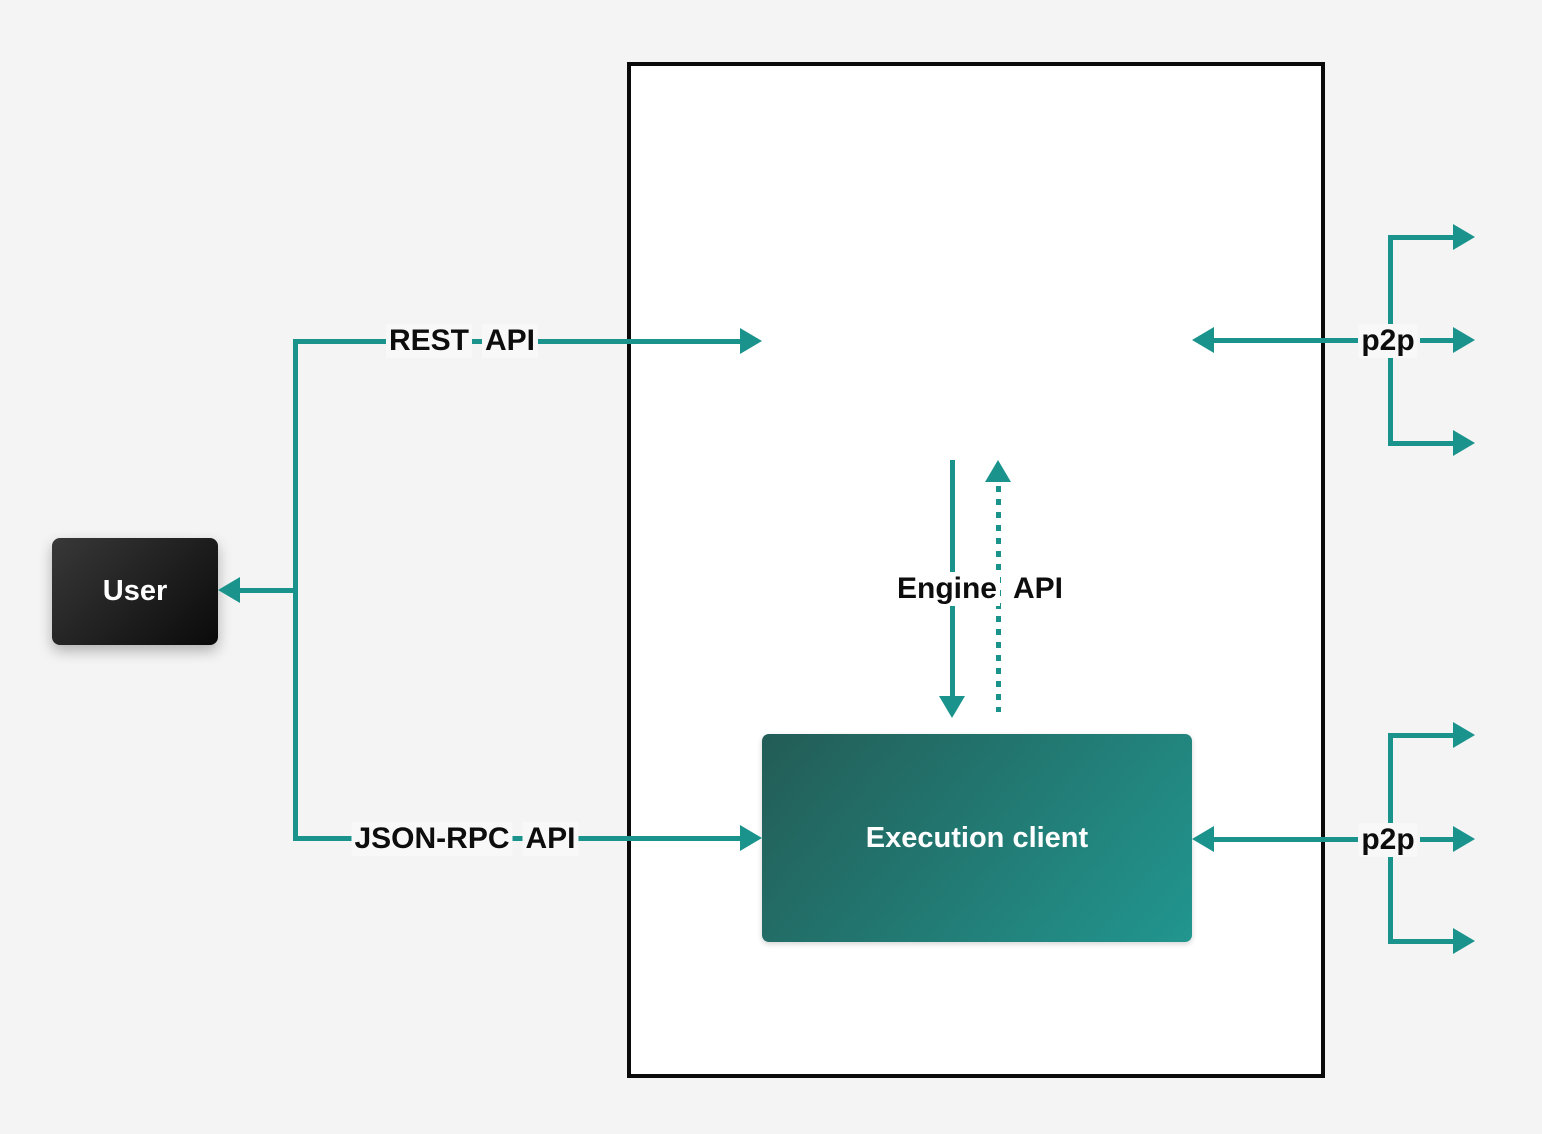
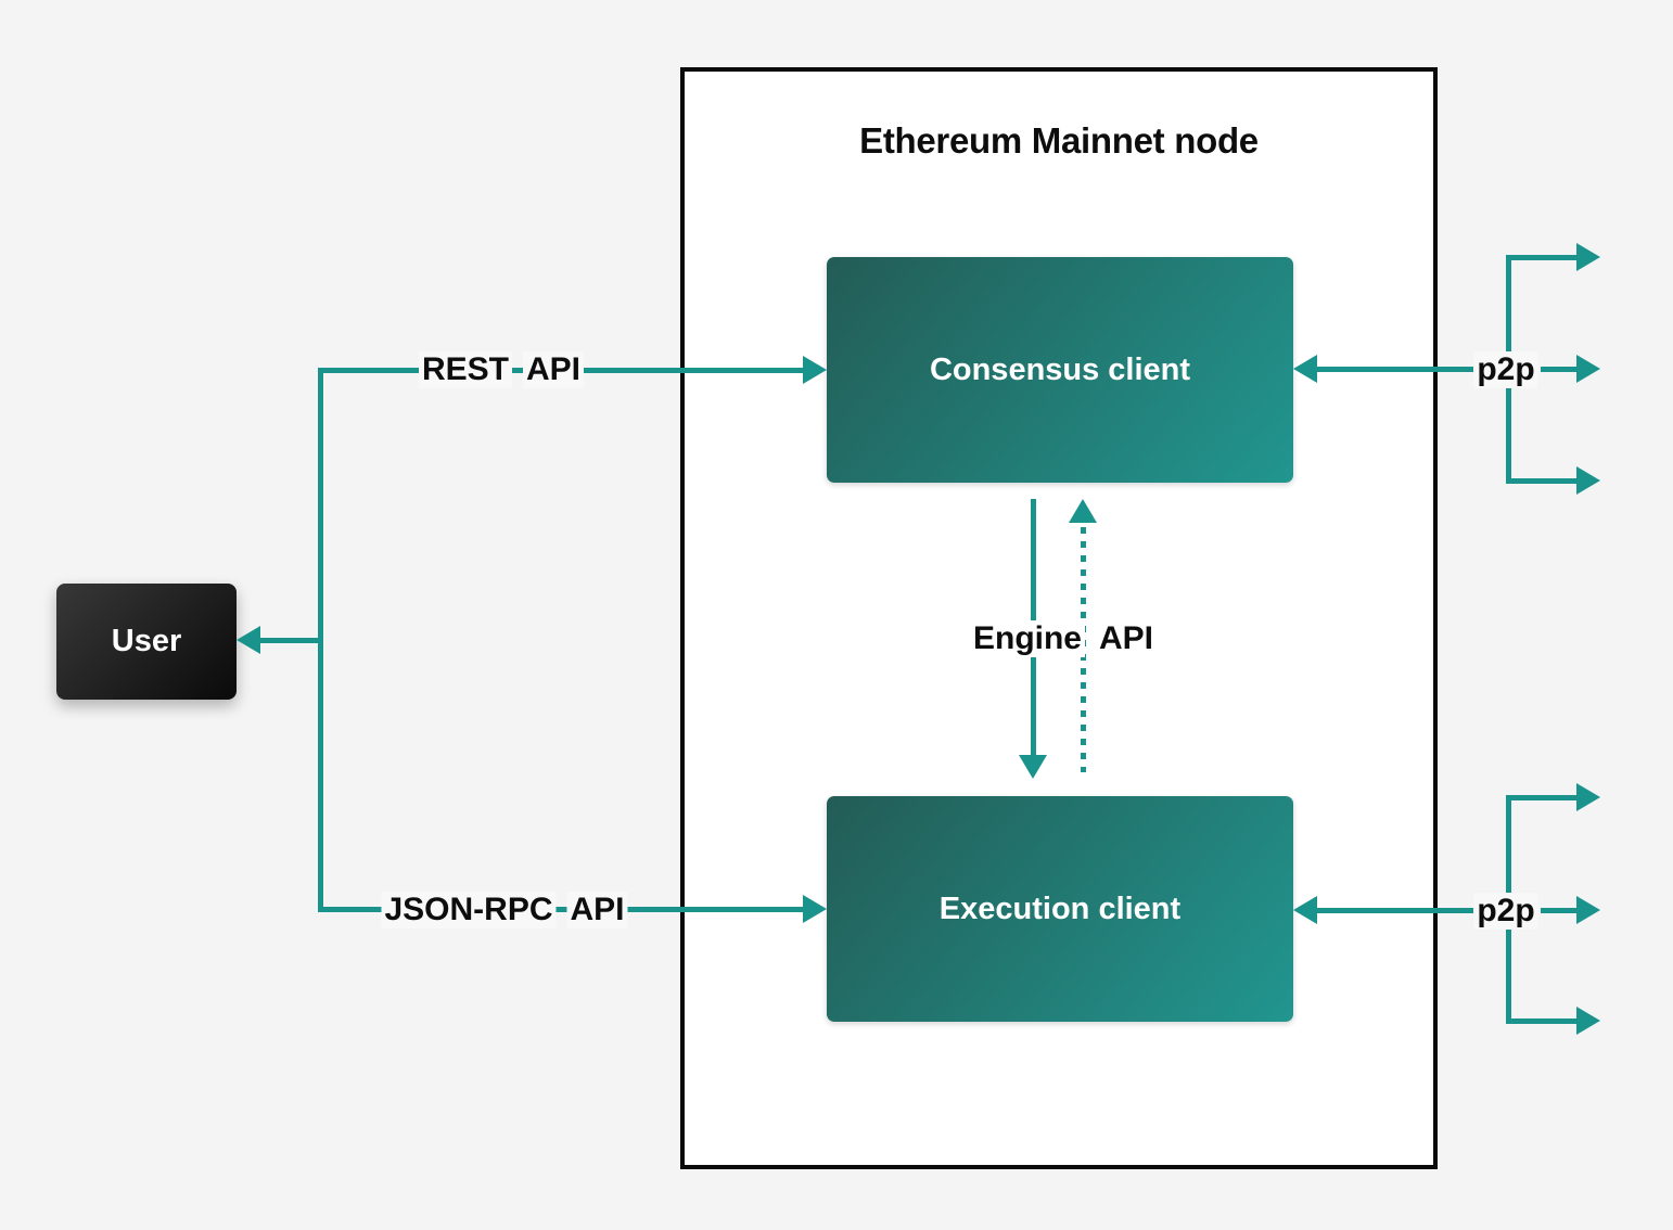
+ Ethereum Mainnet node
+ Consensus client
  Execution client
  User
  REST
  API
  JSON-RPC
  API
  Engine
  API
  p2p
  p2p
